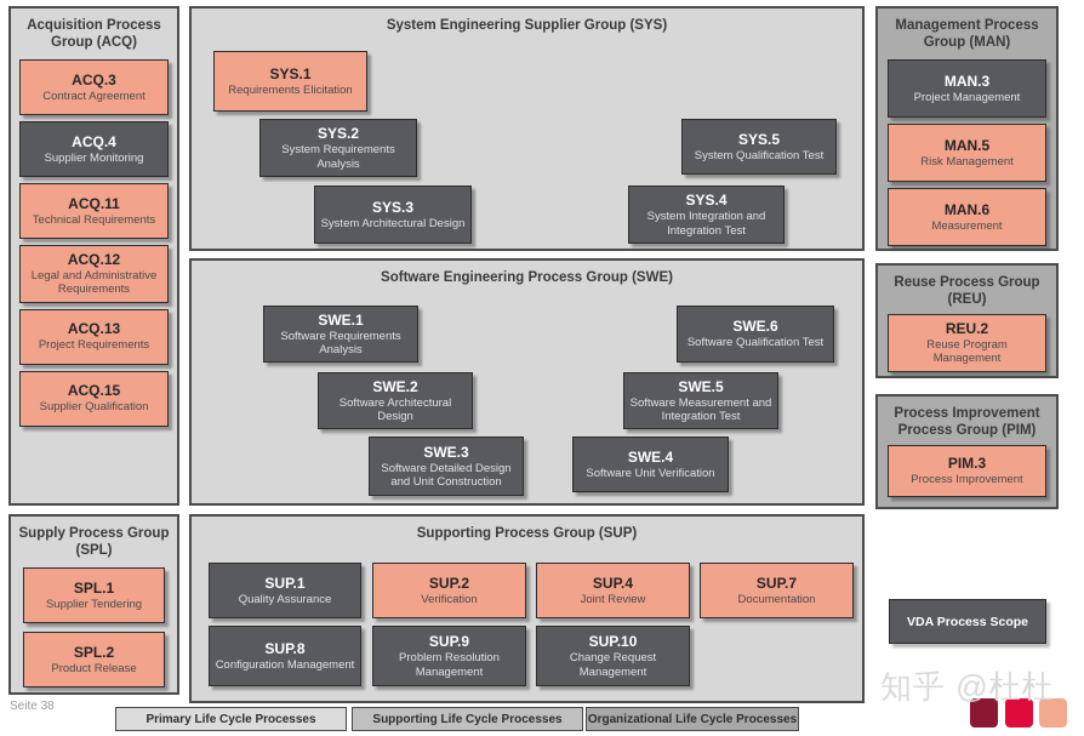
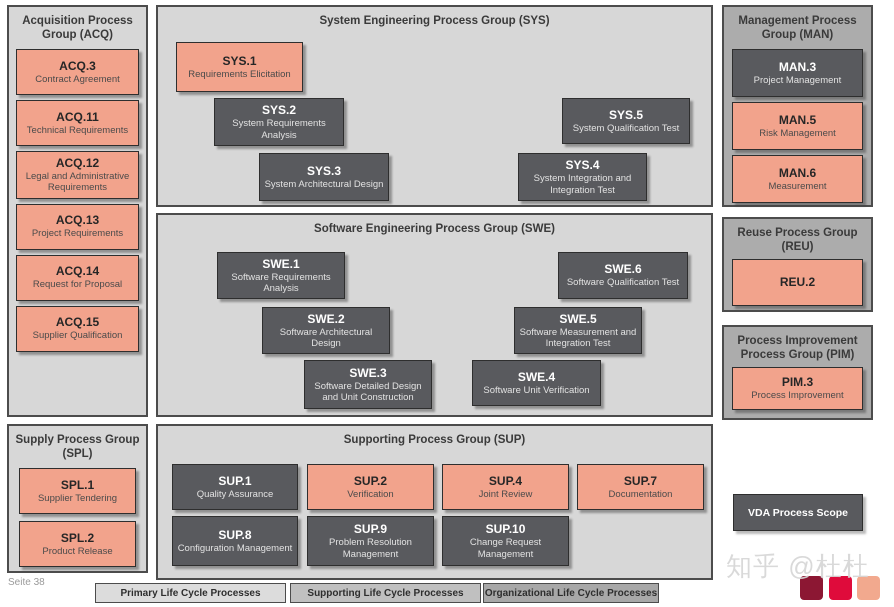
  Acquisition Process Group (ACQ)
  ACQ.3
  Contract Agreement
- ACQ.4
- Supplier Monitoring
  ACQ.11
  Technical Requirements
  ACQ.12
  Legal and Administrative Requirements
  ACQ.13
  Project Requirements
+ ACQ.14
+ Request for Proposal
  ACQ.15
  Supplier Qualification
  Supply Process Group (SPL)
  SPL.1
  Supplier Tendering
  SPL.2
  Product Release
- System Engineering Supplier Group (SYS)
+ System Engineering Process Group (SYS)
  SYS.1
  Requirements Elicitation
  SYS.2
  System Requirements Analysis
  SYS.3
  System Architectural Design
  SYS.5
  System Qualification Test
  SYS.4
  System Integration and Integration Test
  Software Engineering Process Group (SWE)
  SWE.1
  Software Requirements Analysis
  SWE.2
  Software Architectural Design
  SWE.3
  Software Detailed Design and Unit Construction
  SWE.6
  Software Qualification Test
  SWE.5
  Software Measurement and Integration Test
  SWE.4
  Software Unit Verification
  Supporting Process Group (SUP)
  SUP.1
  Quality Assurance
  SUP.2
  Verification
  SUP.4
  Joint Review
  SUP.7
  Documentation
  SUP.8
  Configuration Management
  SUP.9
  Problem Resolution Management
  SUP.10
  Change Request Management
  Management Process Group (MAN)
  MAN.3
  Project Management
  MAN.5
  Risk Management
  MAN.6
  Measurement
  Reuse Process Group (REU)
  REU.2
- Reuse Program Management
  Process Improvement Process Group (PIM)
  PIM.3
  Process Improvement
  VDA Process Scope
  Primary Life Cycle Processes
  Supporting Life Cycle Processes
  Organizational Life Cycle Processes
  Seite 38
  知乎 @杜杜
